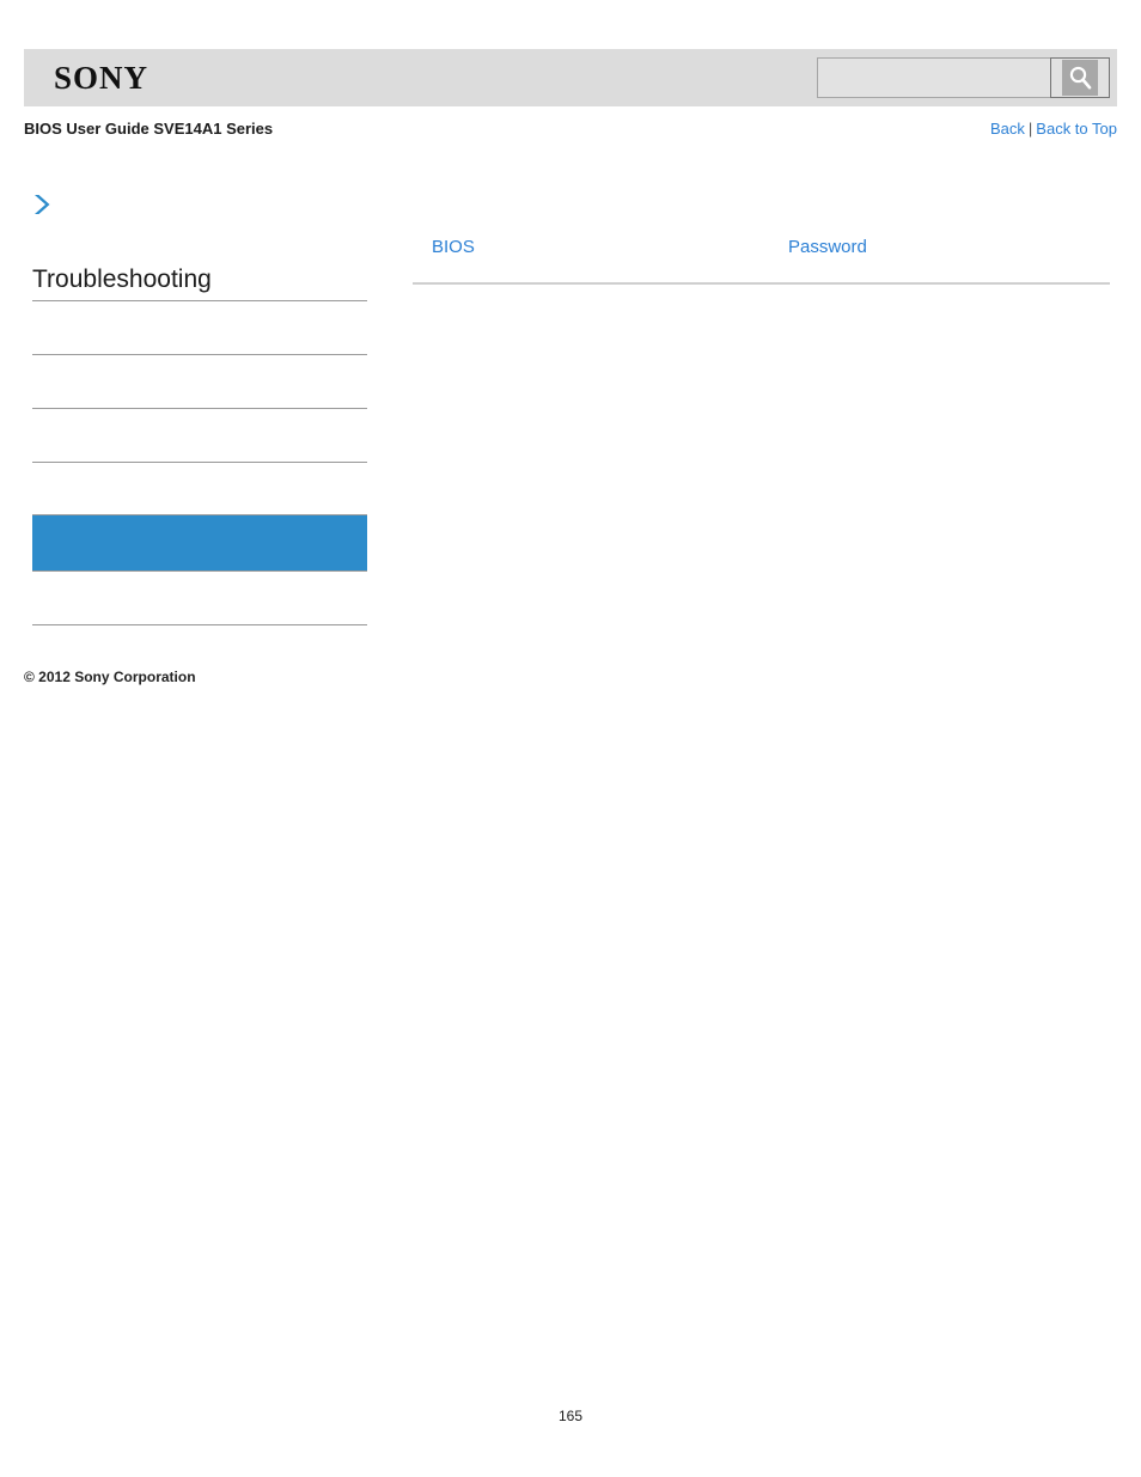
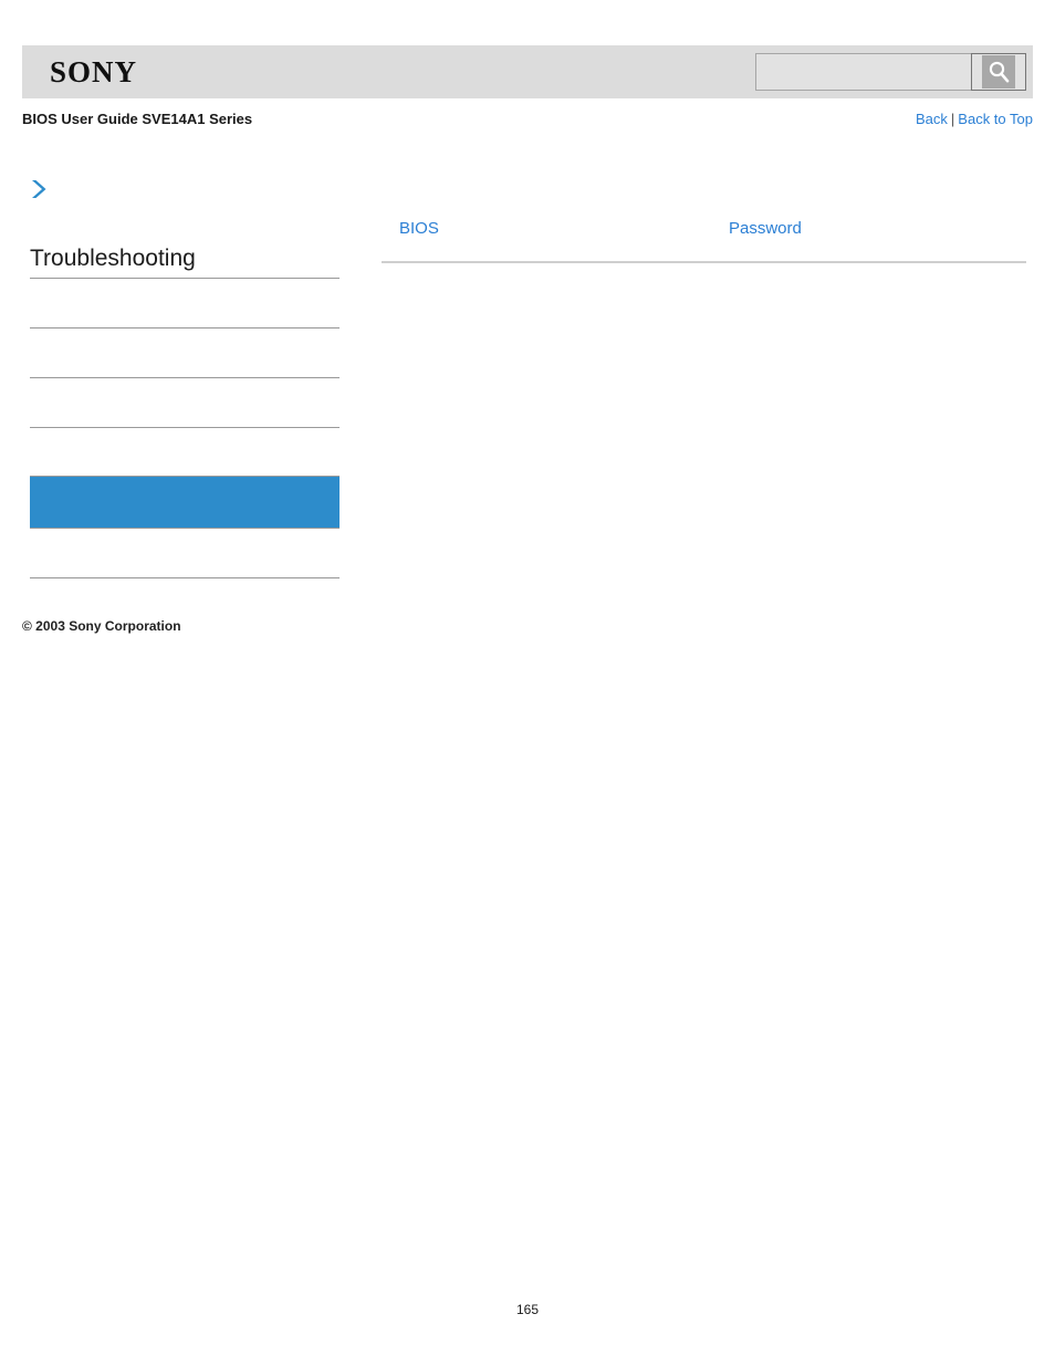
  SONY
  BIOS User Guide SVE14A1 Series
  Back | Back to Top
  Troubleshooting
- © 2012 Sony Corporation
+ © 2003 Sony Corporation
  BIOS
  Password
  165
